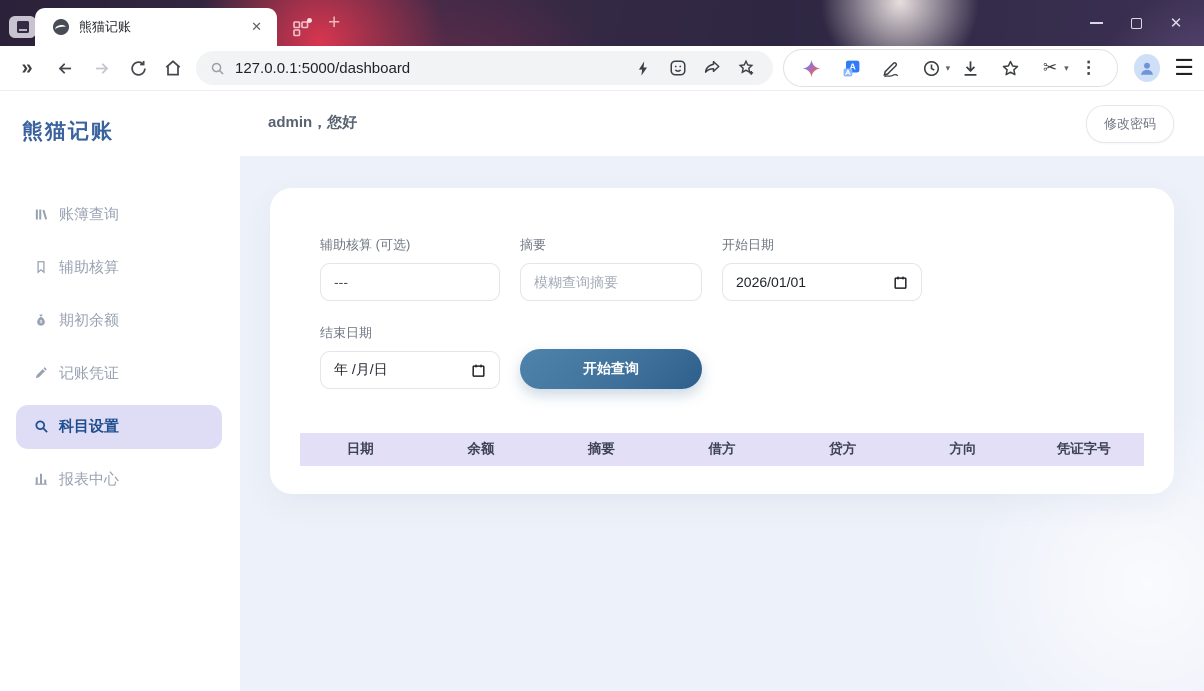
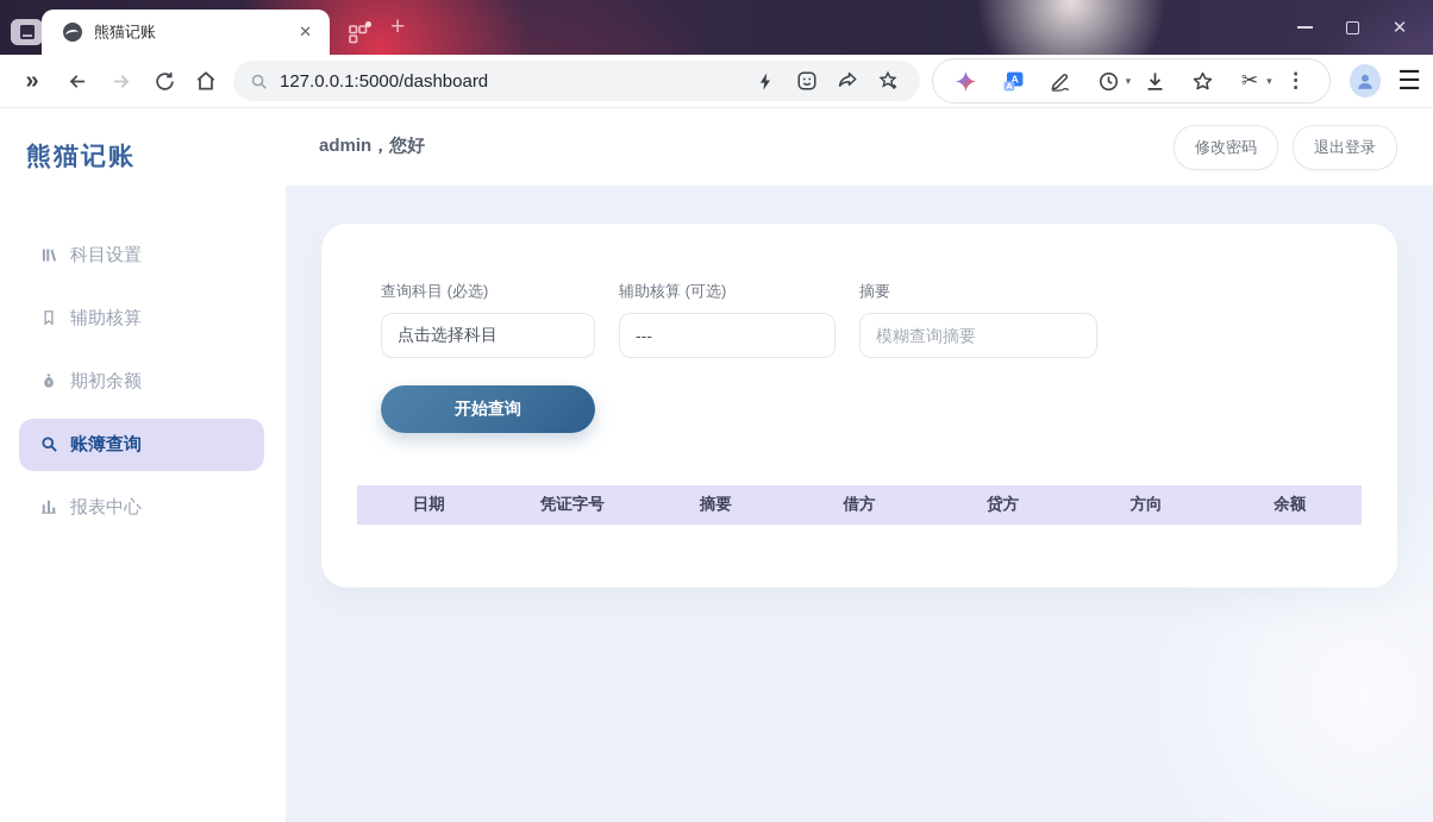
  熊猫记账
  ✕
  +
  ✕
  »
  127.0.0.1:5000/dashboard
  A
  ▾
  ✂
  ▾
  ⋮
  ☰
  熊猫记账
- 账簿查询
+ 科目设置
  辅助核算
  期初余额
- 记账凭证
- 科目设置
+ 账簿查询
  报表中心
  admin，您好
  修改密码
+ 退出登录
+ 查询科目 (必选)
+ 点击选择科目
  辅助核算 (可选)
  ---
  摘要
  模糊查询摘要
- 开始日期
- 2026/01/01
- 结束日期
- 年 /月/日
  开始查询
  日期
- 余额
+ 凭证字号
  摘要
  借方
  贷方
  方向
- 凭证字号
+ 余额
